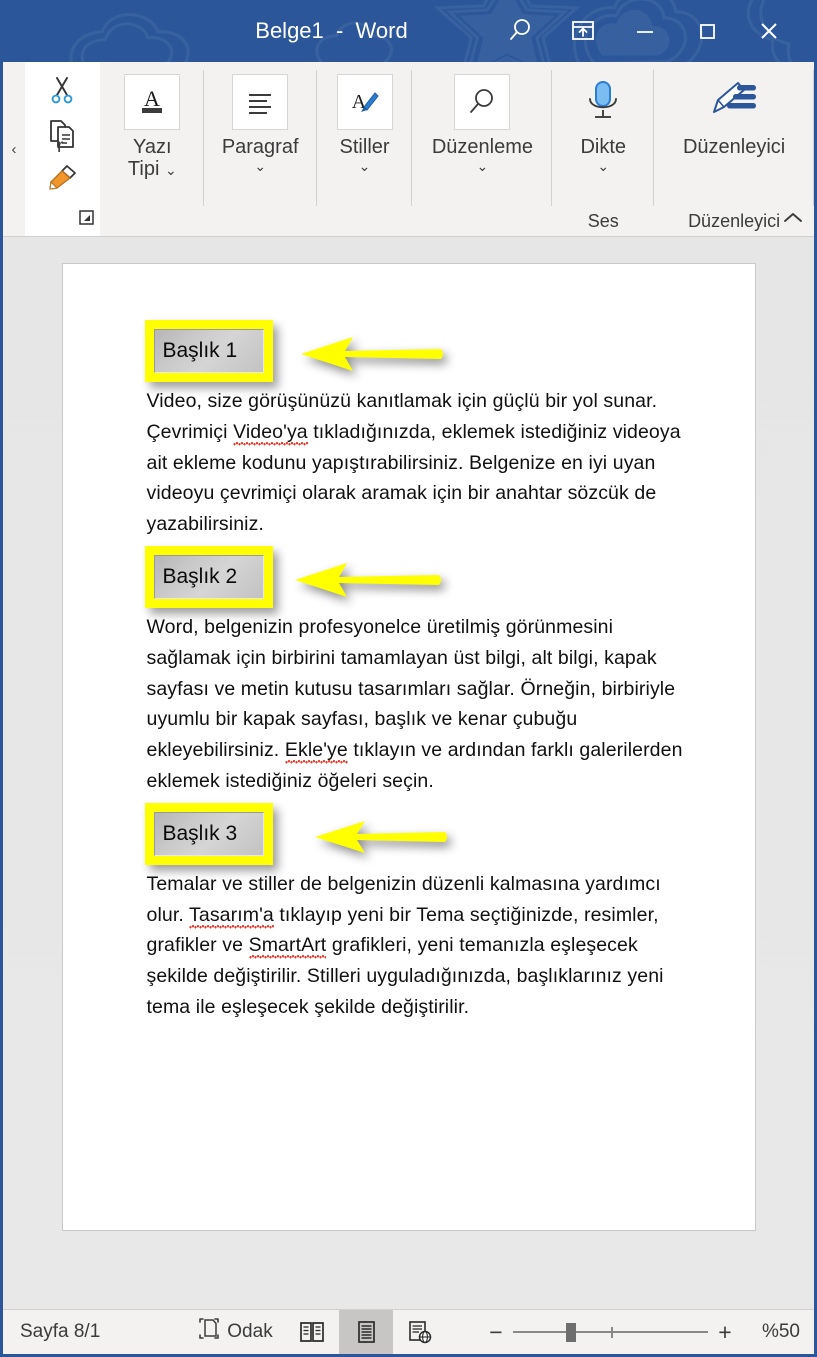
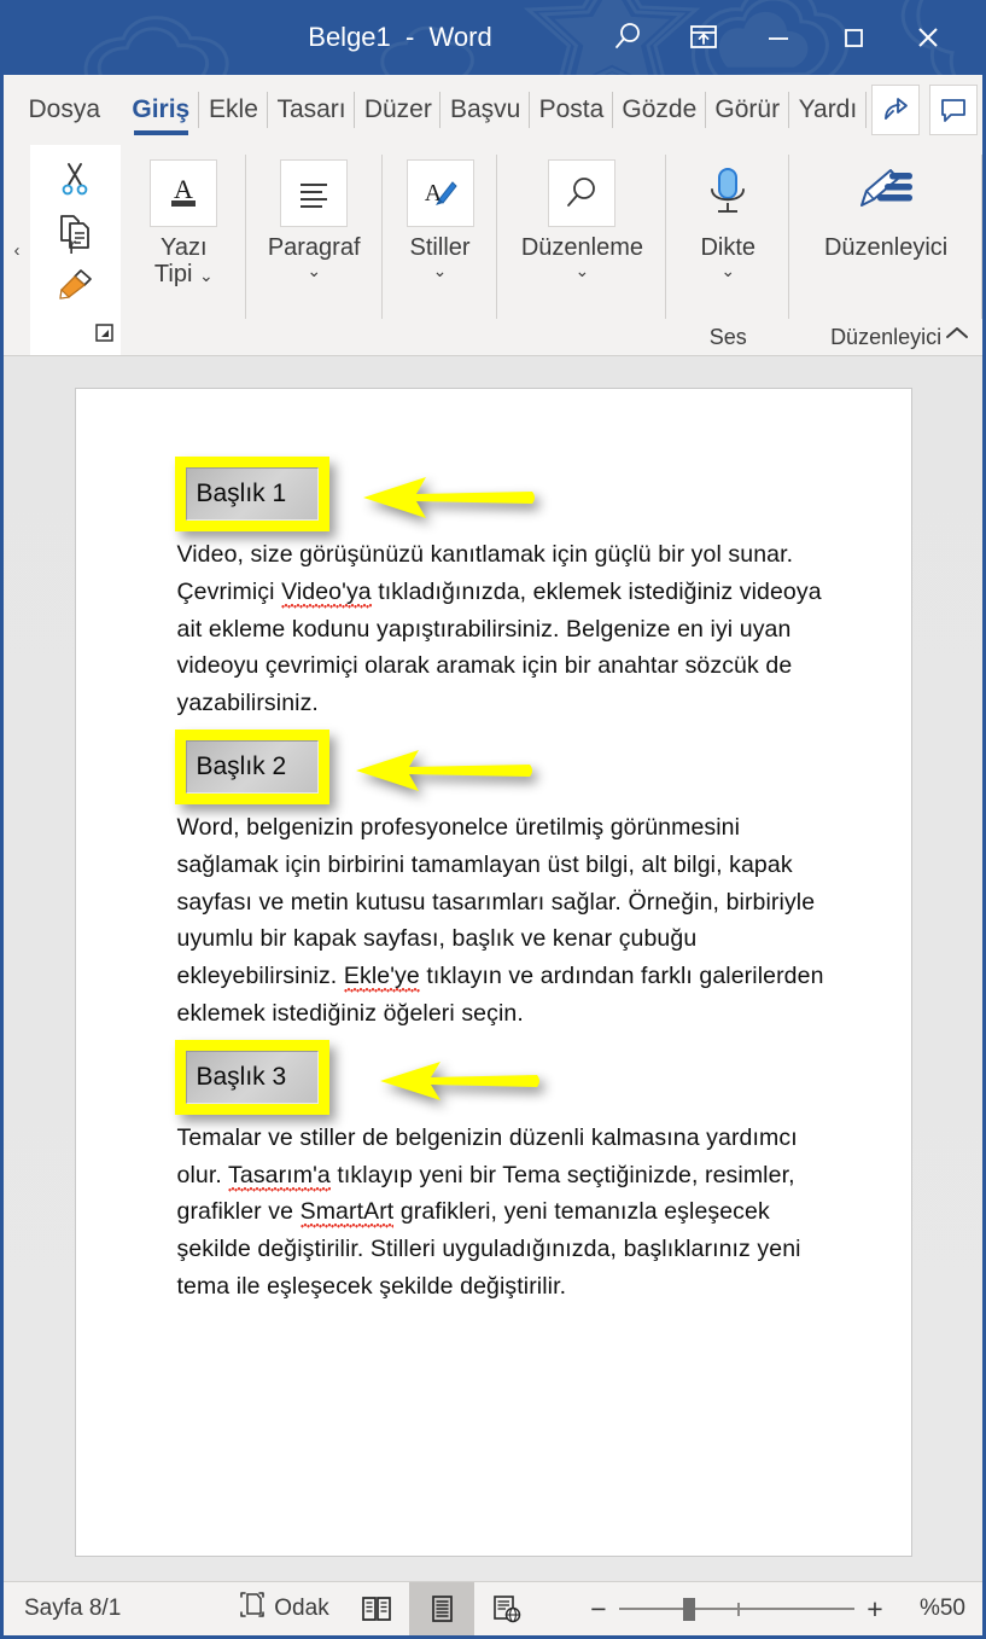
  Belge1 - Word
+ Dosya
+ Giriş
+ Ekle
+ Tasarı
+ Düzer
+ Başvu
+ Posta
+ Gözde
+ Görür
+ Yardı
  ‹
  r
  A
  Yazı
  Tipi ⌄
  Paragraf
  ⌄
  A
  Stiller
  ⌄
  Düzenleme
  ⌄
  Dikte
  ⌄
  Ses
  Düzenleyici
  Düzenleyici
  Başlık 1
  Video, size görüşünüzü kanıtlamak için güçlü bir yol sunar. Çevrimiçi Video'ya tıkladığınızda, eklemek istediğiniz videoya ait ekleme kodunu yapıştırabilirsiniz. Belgenize en iyi uyan videoyu çevrimiçi olarak aramak için bir anahtar sözcük de yazabilirsiniz.
  Başlık 2
  Word, belgenizin profesyonelce üretilmiş görünmesini sağlamak için birbirini tamamlayan üst bilgi, alt bilgi, kapak sayfası ve metin kutusu tasarımları sağlar. Örneğin, birbiriyle uyumlu bir kapak sayfası, başlık ve kenar çubuğu ekleyebilirsiniz. Ekle'ye tıklayın ve ardından farklı galerilerden eklemek istediğiniz öğeleri seçin.
  Başlık 3
  Temalar ve stiller de belgenizin düzenli kalmasına yardımcı olur. Tasarım'a tıklayıp yeni bir Tema seçtiğinizde, resimler, grafikler ve SmartArt grafikleri, yeni temanızla eşleşecek şekilde değiştirilir. Stilleri uyguladığınızda, başlıklarınız yeni tema ile eşleşecek şekilde değiştirilir.
  Sayfa 8/1
  Odak
  −
  +
  %50
